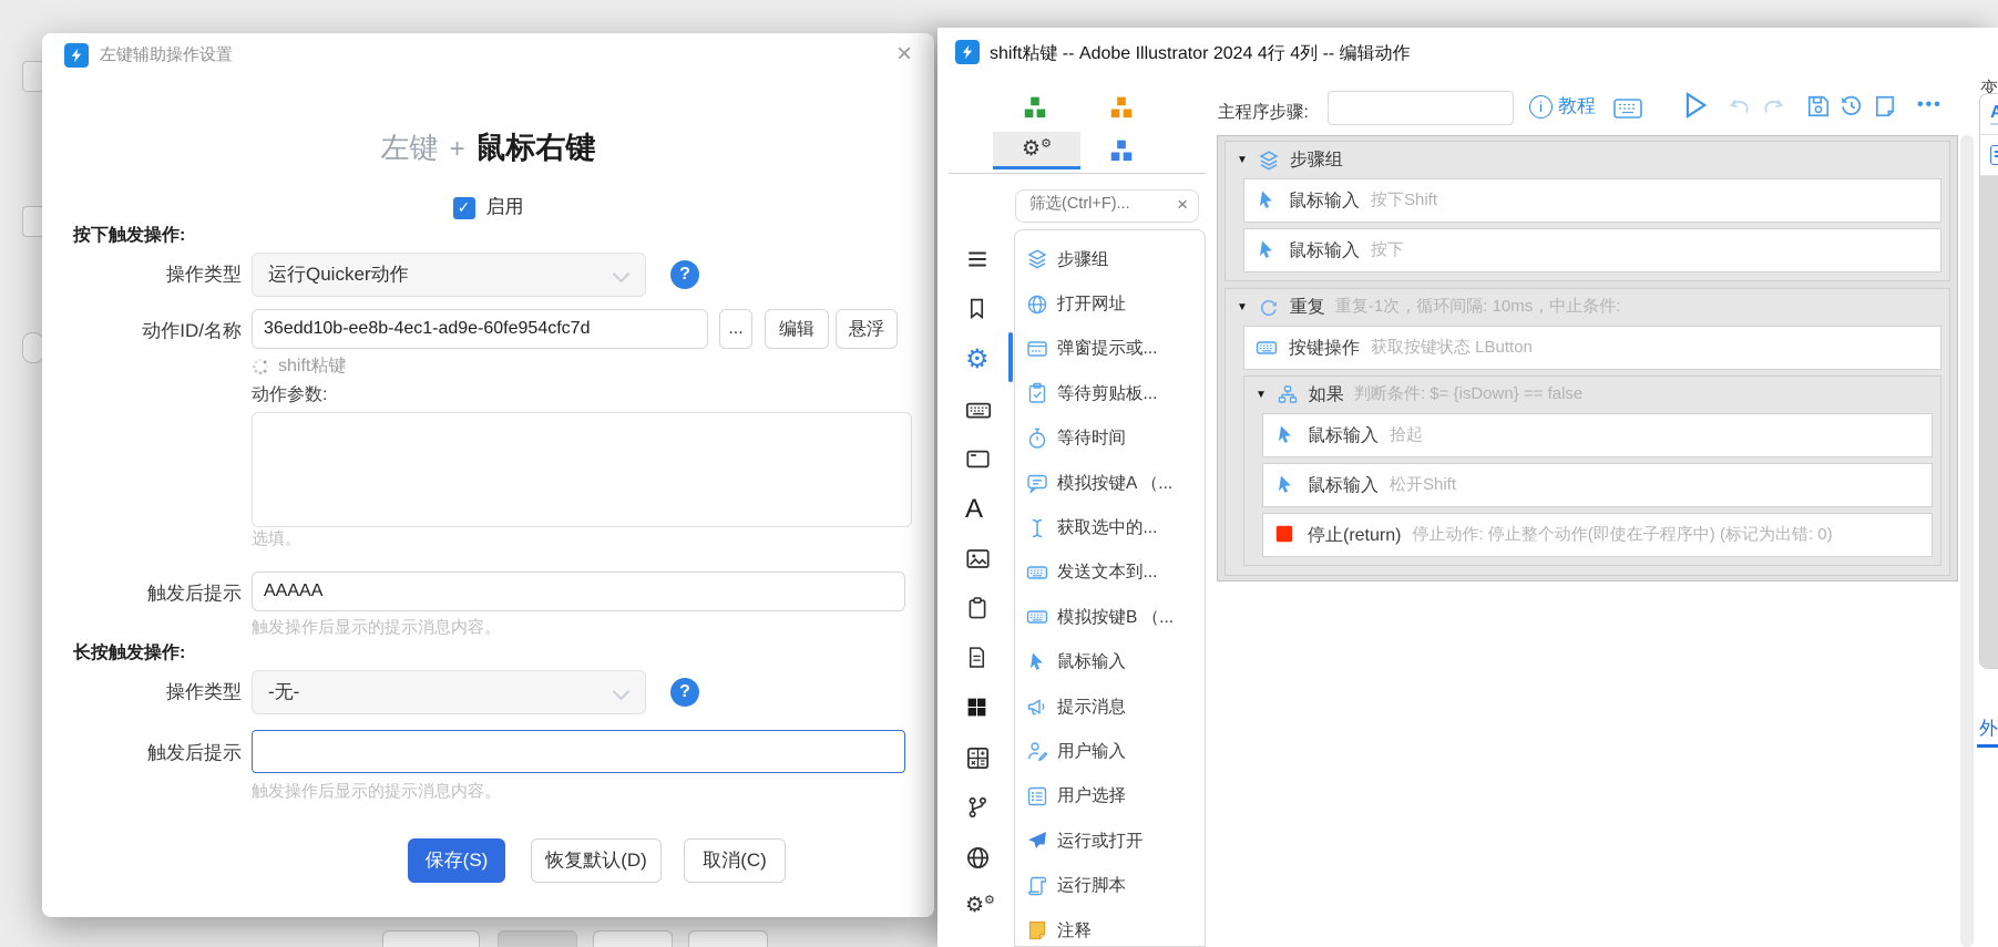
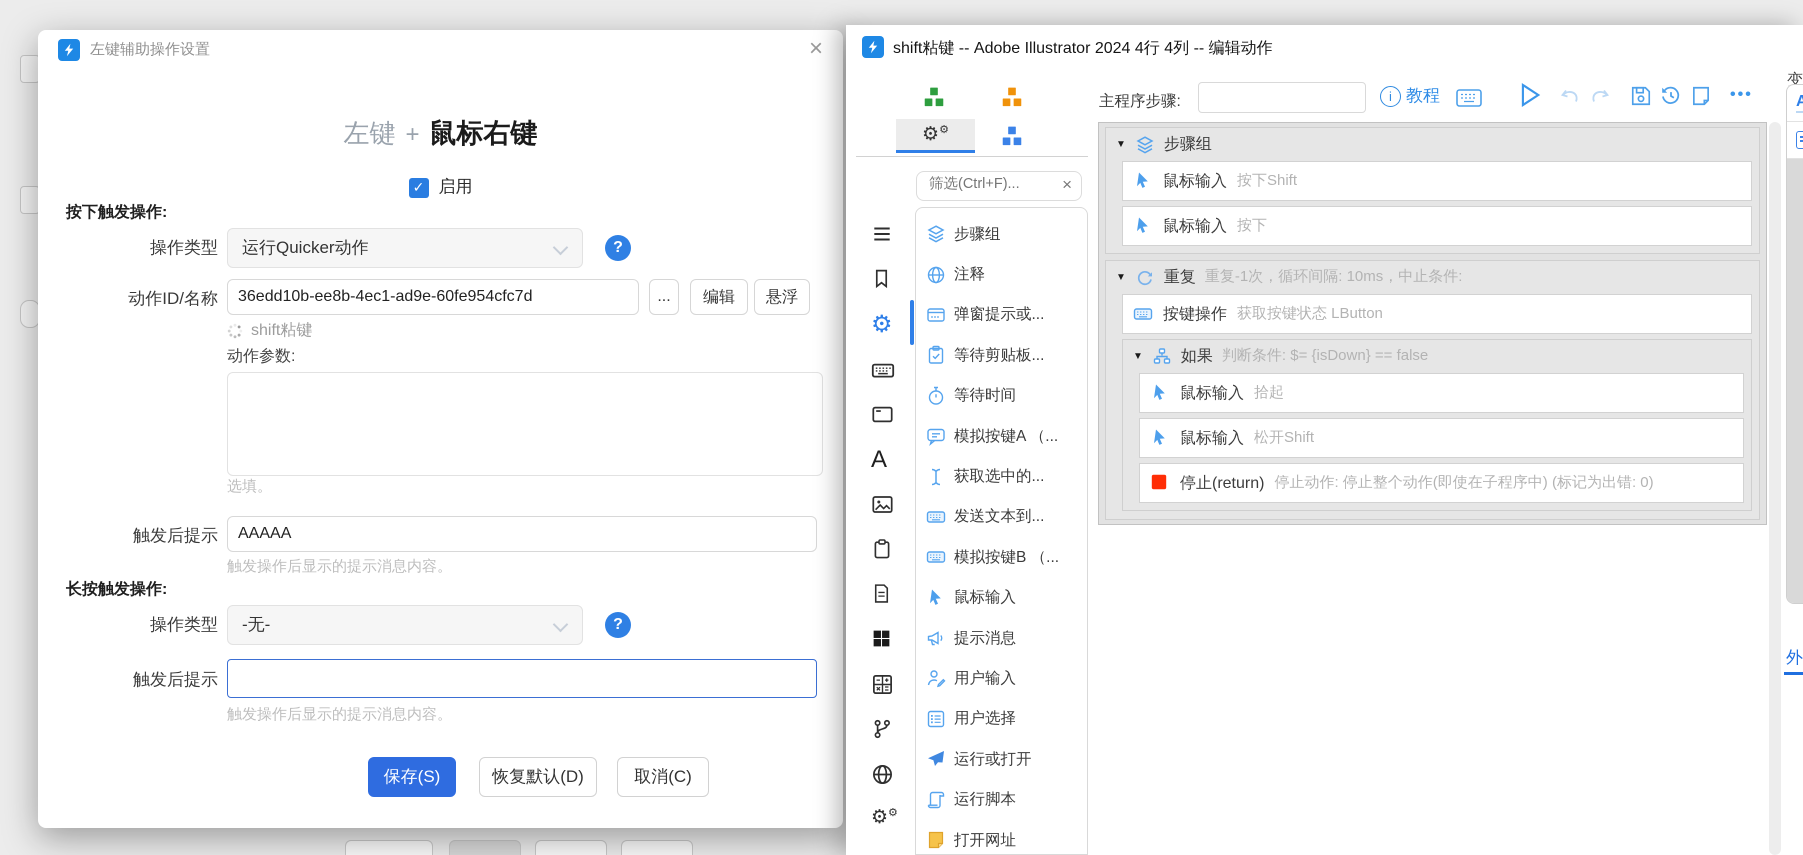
  左键辅助操作设置
  ×
  左键 + 鼠标右键
  ✓
  启用
  按下触发操作:
  操作类型
  运行Quicker动作
  ?
  动作ID/名称
  36edd10b-ee8b-4ec1-ad9e-60fe954cfc7d
  ...
  编辑
  悬浮
  shift粘键
  动作参数:
  选填。
  触发后提示
  AAAAA
  触发操作后显示的提示消息内容。
  长按触发操作:
  操作类型
  -无-
  ?
  触发后提示
  触发操作后显示的提示消息内容。
  保存(S)
  恢复默认(D)
  取消(C)
  shift粘键 -- Adobe Illustrator 2024 4行 4列 -- 编辑动作
  ⚙⚙
  筛选(Ctrl+F)...
  ×
  ⚙
  A
  ⚙⚙
  步骤组
- 打开网址
+ 注释
  弹窗提示或...
  等待剪贴板...
  等待时间
  模拟按键A （...
  获取选中的...
  发送文本到...
  模拟按键B （...
  鼠标输入
  提示消息
  用户输入
  用户选择
  运行或打开
  运行脚本
- 注释
+ 打开网址
  主程序步骤:
  i
  教程
  •••
  ▼
  步骤组
  鼠标输入
  按下Shift
  鼠标输入
  按下
  ▼
  重复
  重复-1次，循环间隔: 10ms，中止条件:
  按键操作
  获取按键状态 LButton
  ▼
  如果
  判断条件: $= {isDown} == false
  鼠标输入
  拾起
  鼠标输入
  松开Shift
  停止(return)
  停止动作: 停止整个动作(即使在子程序中) (标记为出错: 0)
  变
  A
  外
